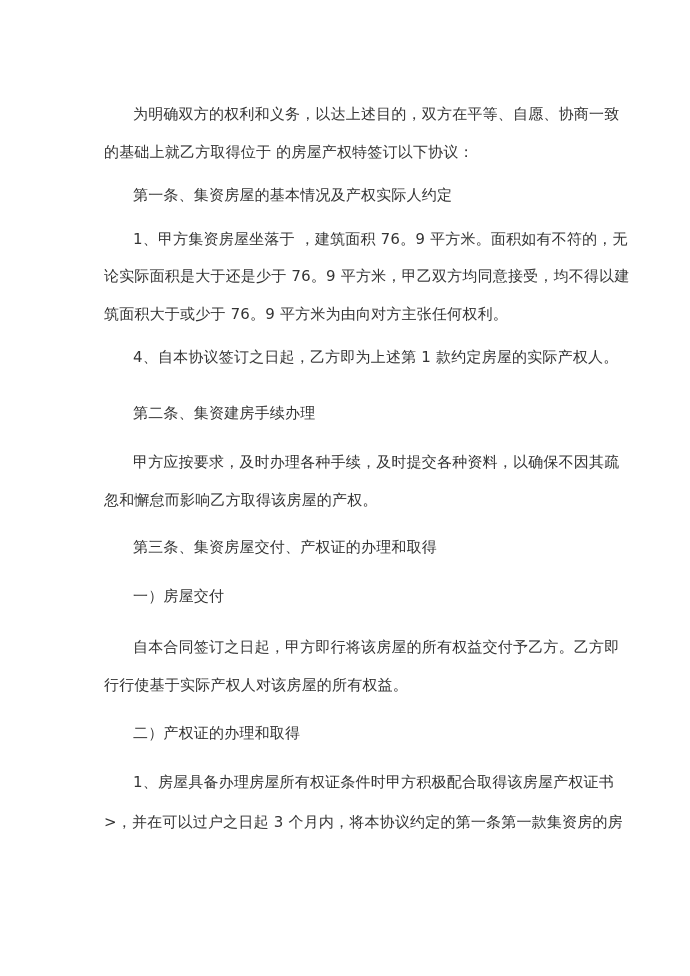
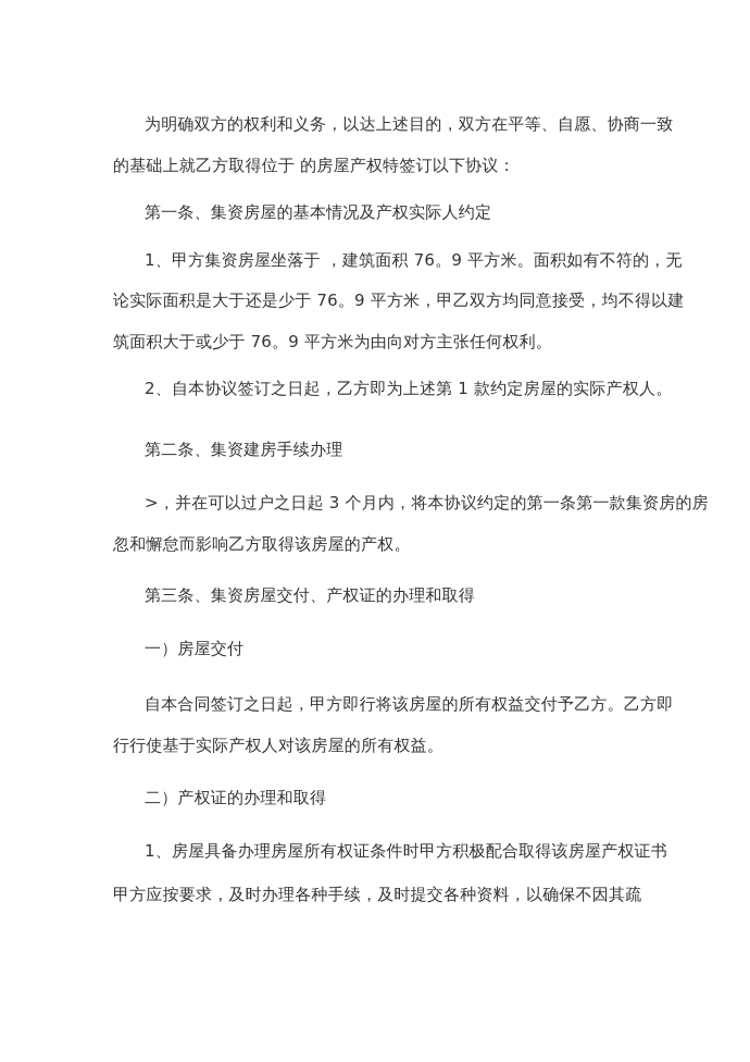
  为明确双方的权利和义务，以达上述目的，双方在平等、自愿、协商一致
  的基础上就乙方取得位于 的房屋产权特签订以下协议：
  第一条、集资房屋的基本情况及产权实际人约定
  1、甲方集资房屋坐落于 ，建筑面积 76。9 平方米。面积如有不符的，无
  论实际面积是大于还是少于 76。9 平方米，甲乙双方均同意接受，均不得以建
  筑面积大于或少于 76。9 平方米为由向对方主张任何权利。
- 4、自本协议签订之日起，乙方即为上述第 1 款约定房屋的实际产权人。
+ 2、自本协议签订之日起，乙方即为上述第 1 款约定房屋的实际产权人。
  第二条、集资建房手续办理
- 甲方应按要求，及时办理各种手续，及时提交各种资料，以确保不因其疏
+ >，并在可以过户之日起 3 个月内，将本协议约定的第一条第一款集资房的房
  忽和懈怠而影响乙方取得该房屋的产权。
  第三条、集资房屋交付、产权证的办理和取得
  一）房屋交付
  自本合同签订之日起，甲方即行将该房屋的所有权益交付予乙方。乙方即
  行行使基于实际产权人对该房屋的所有权益。
  二）产权证的办理和取得
  1、房屋具备办理房屋所有权证条件时甲方积极配合取得该房屋产权证书
- >，并在可以过户之日起 3 个月内，将本协议约定的第一条第一款集资房的房
+ 甲方应按要求，及时办理各种手续，及时提交各种资料，以确保不因其疏
